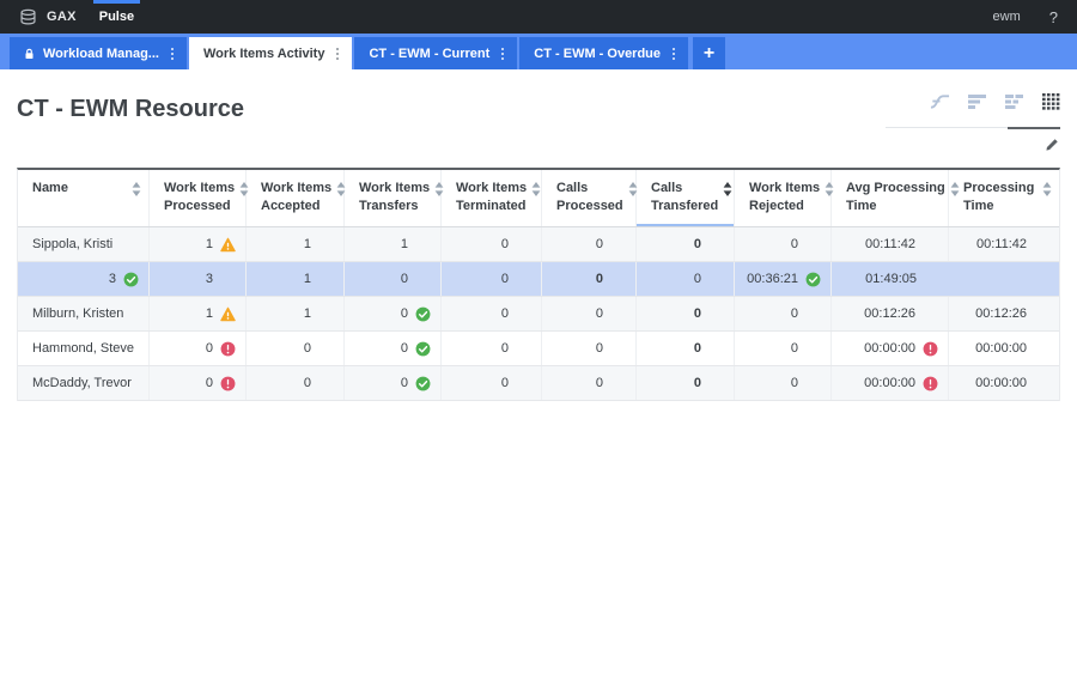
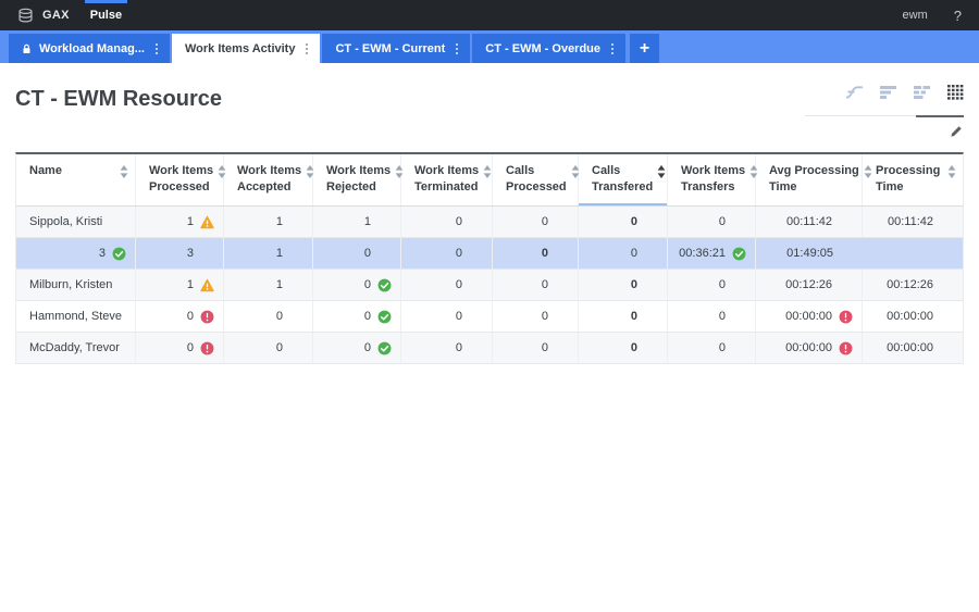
  GAX
  Pulse
  ewm
  ?
  Workload Manag...
  Work Items Activity
  CT - EWM - Current
  CT - EWM - Overdue
  +
  CT - EWM Resource
  Name
  Work Items
  Processed
  Work Items
  Accepted
  Work Items
- Transfers
+ Rejected
  Work Items
  Terminated
  Calls
  Processed
  Calls
  Transfered
  Work Items
- Rejected
+ Transfers
  Avg Processing
  Time
  Processing
  Time
  Sippola, Kristi
  1
  1
  1
  0
  0
  0
  0
  00:11:42
  00:11:42
  3
  3
  1
  0
  0
  0
  0
  00:36:21
  01:49:05
  Milburn, Kristen
  1
  1
  0
  0
  0
  0
  0
  00:12:26
  00:12:26
  Hammond, Steve
  0
  0
  0
  0
  0
  0
  0
  00:00:00
  00:00:00
  McDaddy, Trevor
  0
  0
  0
  0
  0
  0
  0
  00:00:00
  00:00:00
